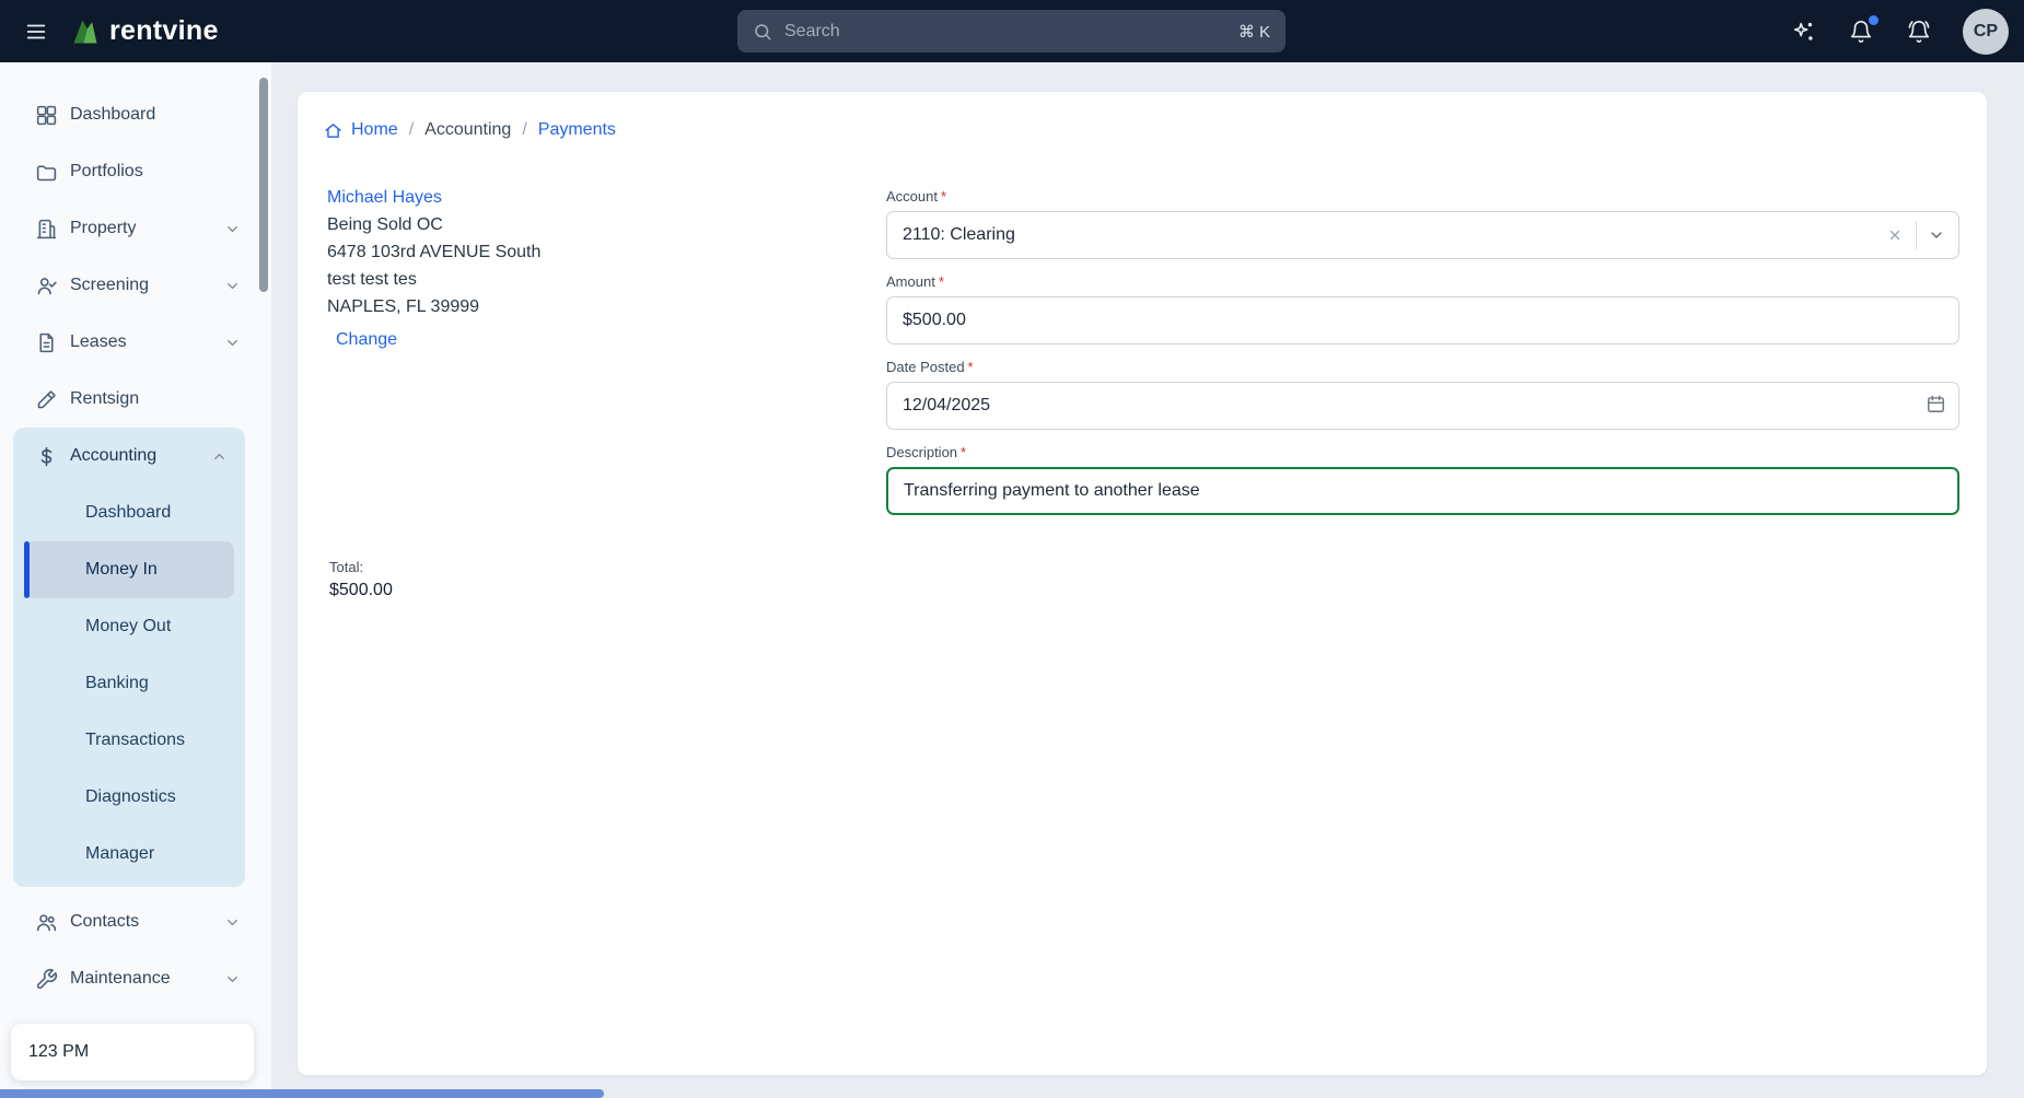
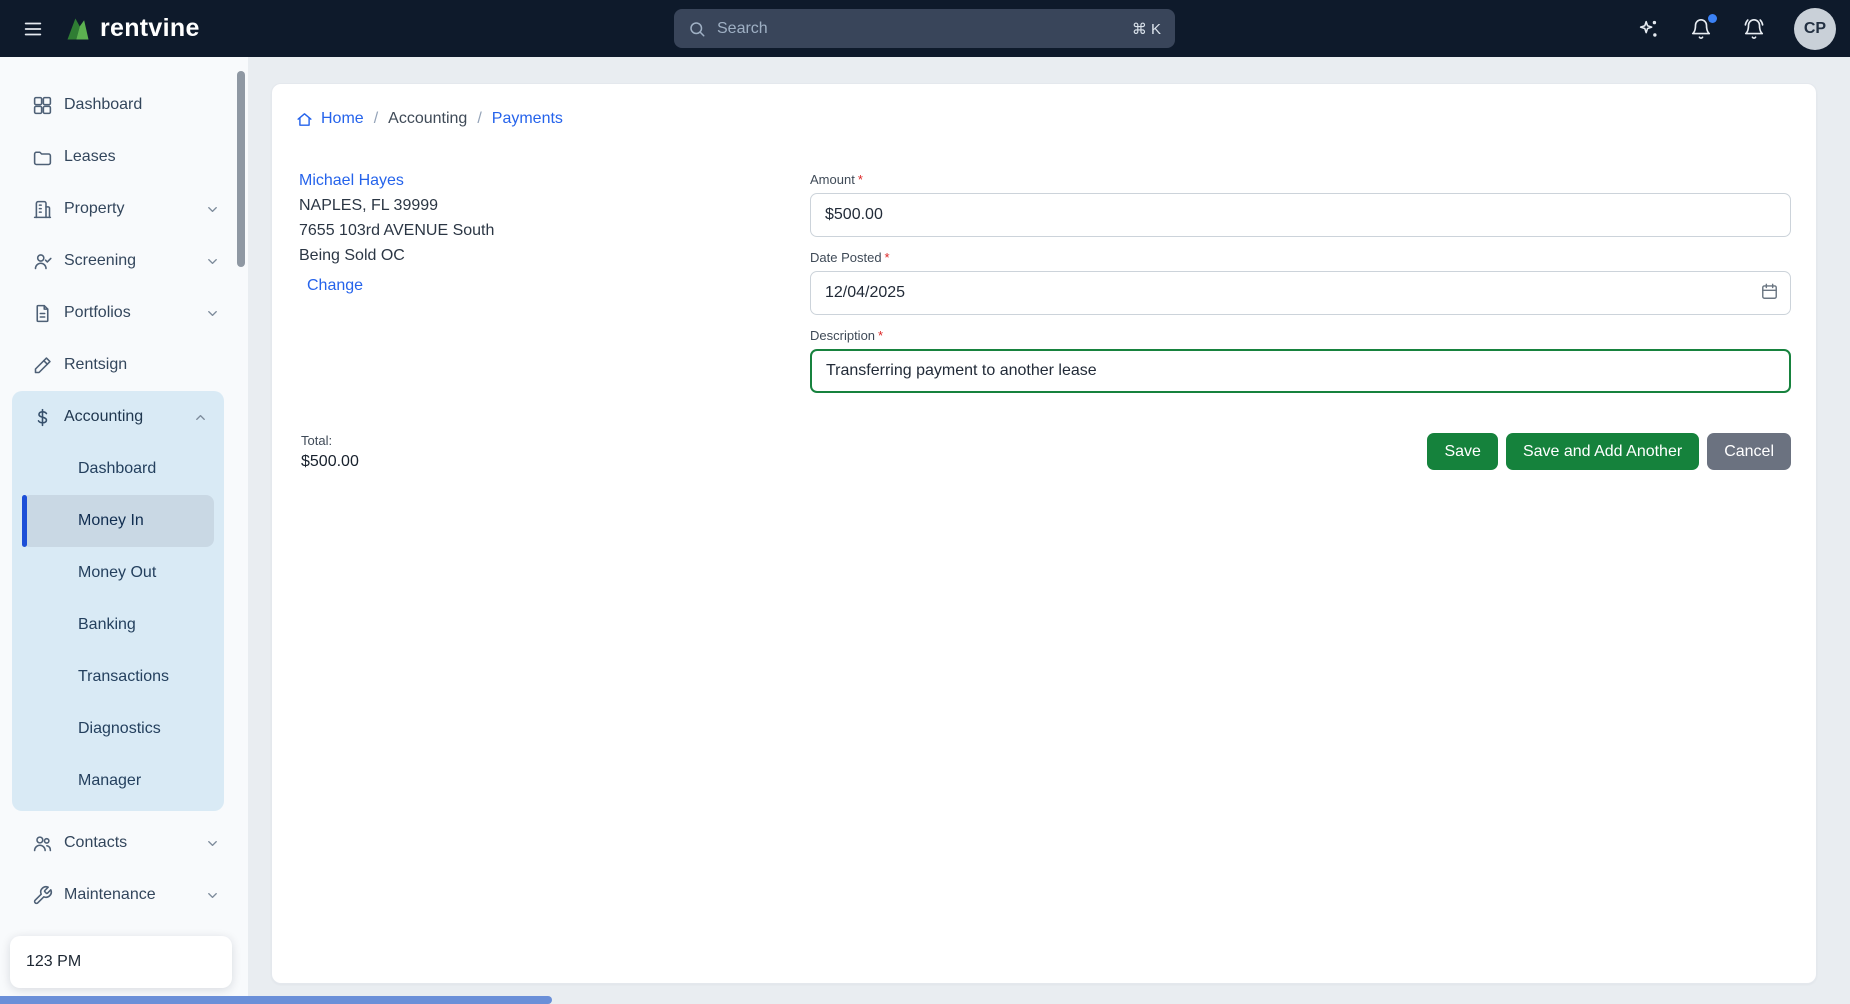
  rentvine
  Search
  ⌘ K
  CP
  Dashboard
- Portfolios
+ Leases
  Property
  Screening
- Leases
+ Portfolios
  Rentsign
  Accounting
  Dashboard
  Money In
  Money Out
  Banking
  Transactions
  Diagnostics
  Manager
  Contacts
  Maintenance
  123 PM
  Home
  /
  Accounting
  /
  Payments
  Michael Hayes
- Being Sold OC
+ NAPLES, FL 39999
- 6478 103rd AVENUE South
+ 7655 103rd AVENUE South
- test test tes
- NAPLES, FL 39999
+ Being Sold OC
  Change
- Account *
- 2110: Clearing
  Amount *
  $500.00
  Date Posted *
  12/04/2025
  Description *
  Transferring payment to another lease
  Total:
  $500.00
+ Save
+ Save and Add Another
+ Cancel
